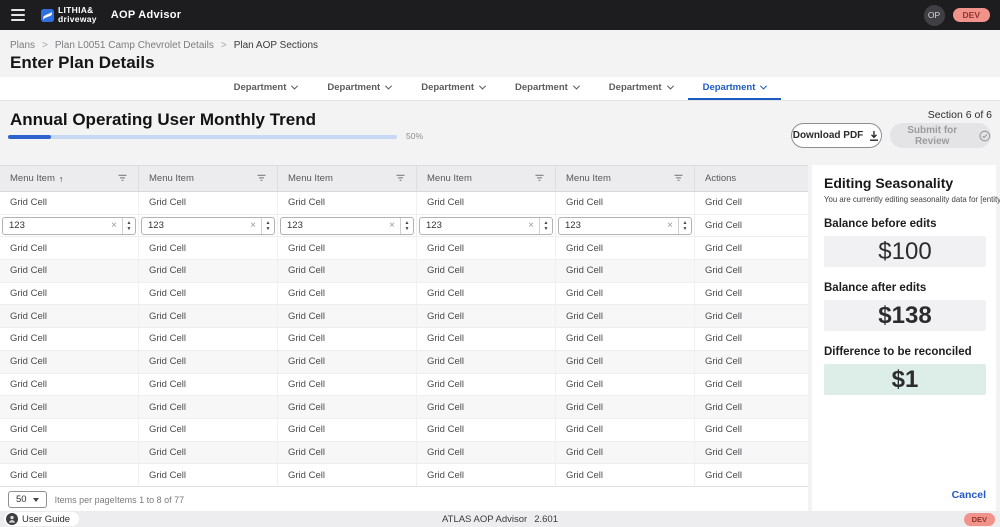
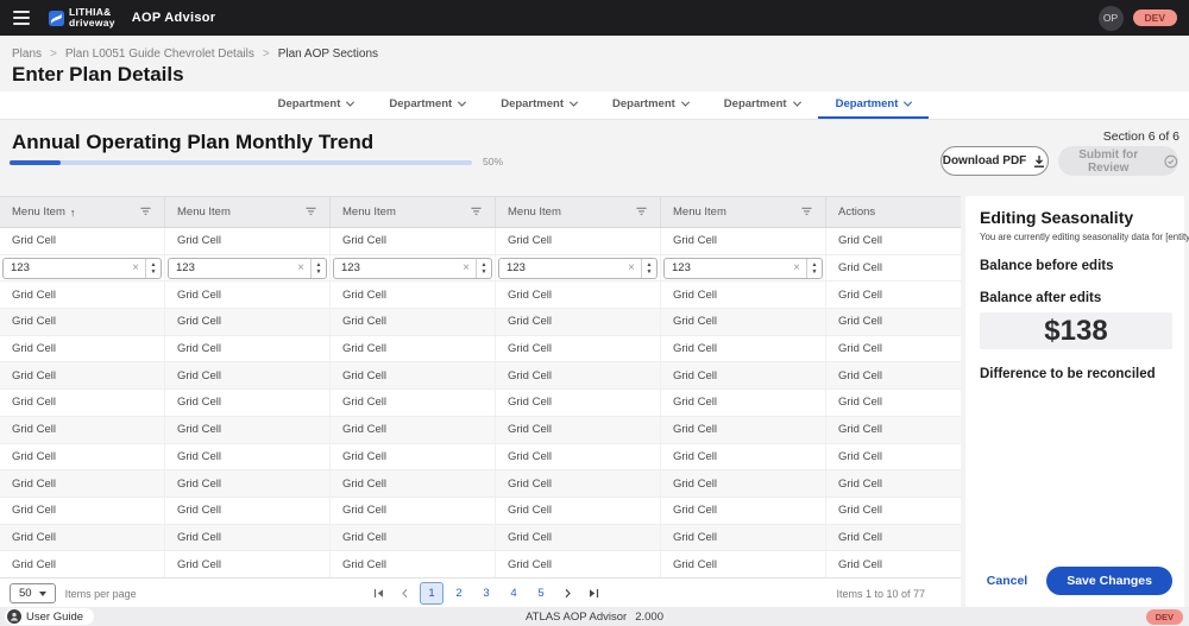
  LITHIA&
  driveway
  AOP Advisor
  OP
  DEV
  Plans
  >
- Plan L0051 Camp Chevrolet Details
+ Plan L0051 Guide Chevrolet Details
  >
  Plan AOP Sections
  Enter Plan Details
  Department
  Department
  Department
  Department
  Department
  Department
- Annual Operating User Monthly Trend
+ Annual Operating Plan Monthly Trend
  50%
  Section 6 of 6
  Download PDF
  Submit for Review
  Menu Item
  ↑
  Menu Item
  Menu Item
  Menu Item
  Menu Item
  Actions
  Grid Cell
  Grid Cell
  Grid Cell
  Grid Cell
  Grid Cell
  Grid Cell
  123
  ×
  123
  ×
  123
  ×
  123
  ×
  123
  ×
  Grid Cell
  Grid Cell
  Grid Cell
  Grid Cell
  Grid Cell
  Grid Cell
  Grid Cell
  Grid Cell
  Grid Cell
  Grid Cell
  Grid Cell
  Grid Cell
  Grid Cell
  Grid Cell
  Grid Cell
  Grid Cell
  Grid Cell
  Grid Cell
  Grid Cell
  Grid Cell
  Grid Cell
  Grid Cell
  Grid Cell
  Grid Cell
  Grid Cell
  Grid Cell
  Grid Cell
  Grid Cell
  Grid Cell
  Grid Cell
  Grid Cell
  Grid Cell
  Grid Cell
  Grid Cell
  Grid Cell
  Grid Cell
  Grid Cell
  Grid Cell
  Grid Cell
  Grid Cell
  Grid Cell
  Grid Cell
  Grid Cell
  Grid Cell
  Grid Cell
  Grid Cell
  Grid Cell
  Grid Cell
  Grid Cell
  Grid Cell
  Grid Cell
  Grid Cell
  Grid Cell
  Grid Cell
  Grid Cell
  Grid Cell
  Grid Cell
  Grid Cell
  Grid Cell
  Grid Cell
  Grid Cell
  Grid Cell
  Grid Cell
  Grid Cell
  Grid Cell
  Grid Cell
  Grid Cell
  50
  Items per page
+ 1
+ 2
+ 3
+ 4
+ 5
- Items 1 to 8 of 77
+ Items 1 to 10 of 77
  Editing Seasonality
  You are currently editing seasonality data for [entity
  Balance before edits
- $100
  Balance after edits
  $138
  Difference to be reconciled
- $1
  Cancel
+ Save Changes
  User Guide
  ATLAS AOP Advisor
- 2.601
+ 2.000
  DEV
